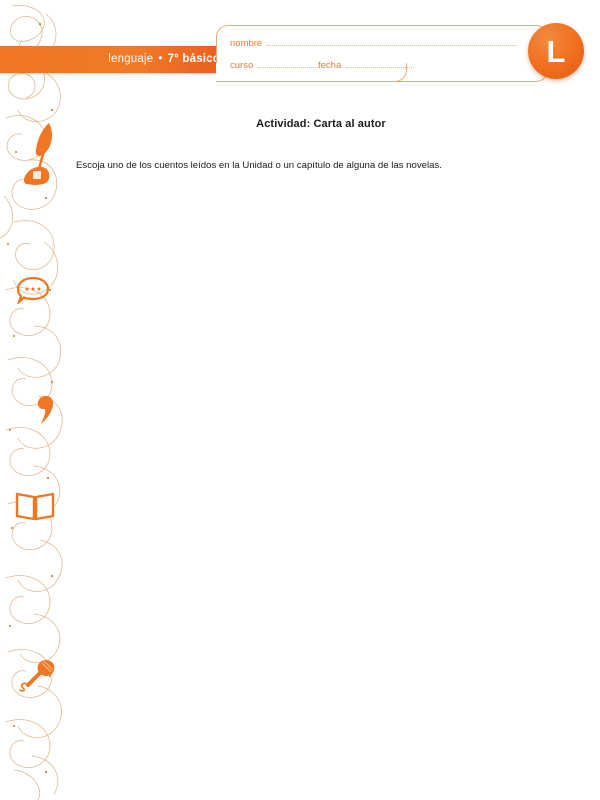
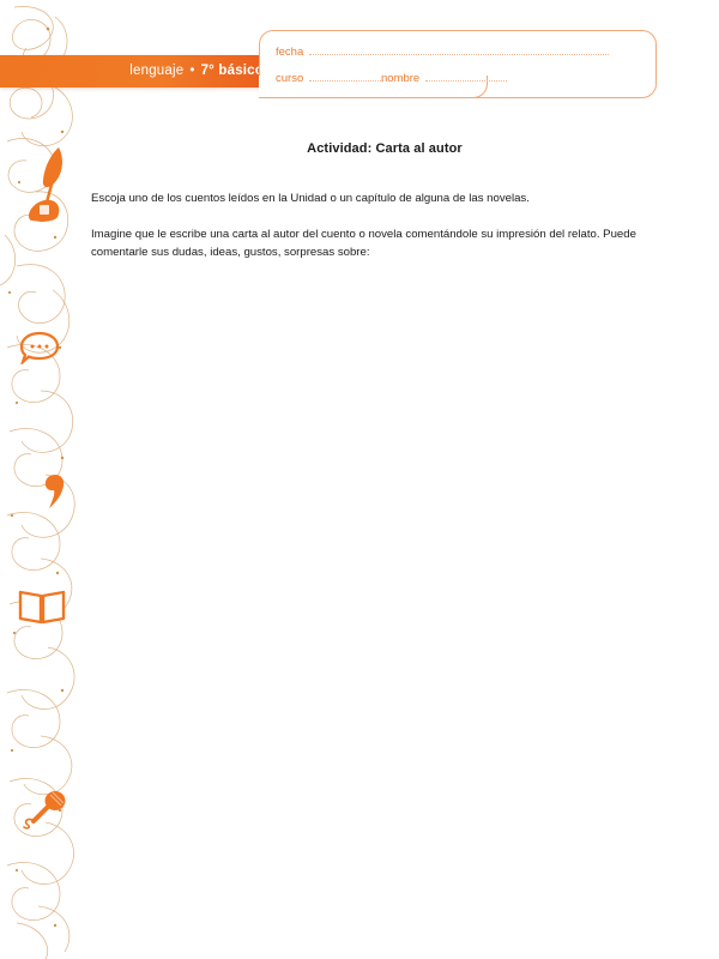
  lenguaje • 7° básic
- nombre
+ fecha
  curso
- fecha
+ nombre
- L
  Actividad: Carta al autor
  Escoja uno de los cuentos leídos en la Unidad o un capítulo de alguna de las novelas.
+ Imagine que le escribe una carta al autor del cuento o novela comentándole su impresión del relato. Puede comentarle sus dudas, ideas, gustos, sorpresas sobre:
